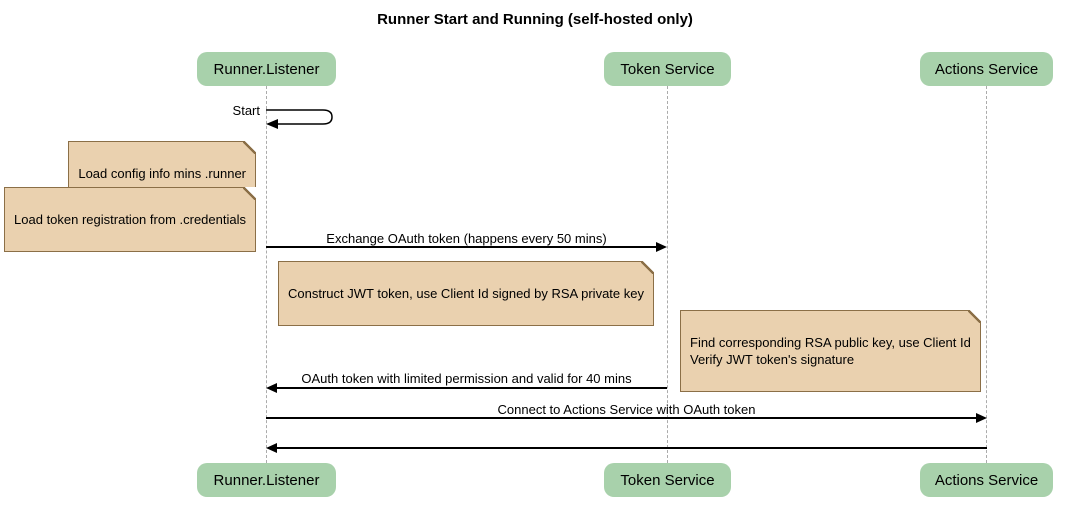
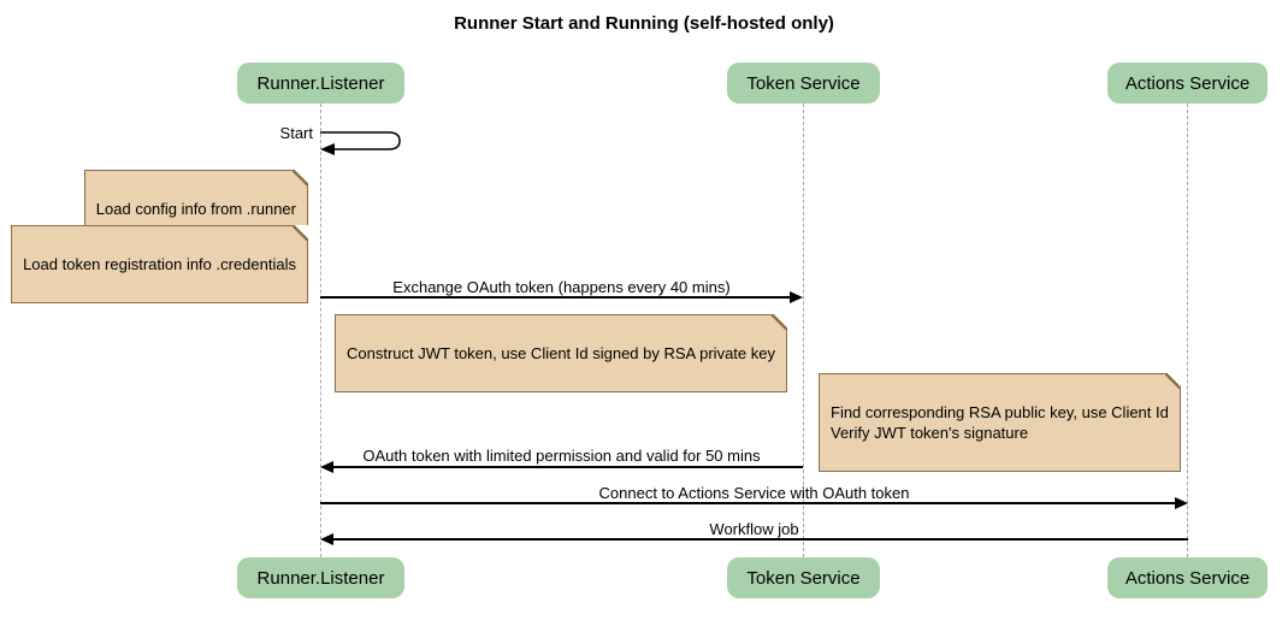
  Runner Start and Running (self-hosted only)
  Runner.Listener
  Token Service
  Actions Service
  Start
- Load config info mins .runner
+ Load config info from .runner
- Load token registration from .credentials
+ Load token registration info .credentials
  Construct JWT token, use Client Id signed by RSA private key
  Find corresponding RSA public key, use Client Id
  Verify JWT token's signature
- Exchange OAuth token (happens every 50 mins)
+ Exchange OAuth token (happens every 40 mins)
- OAuth token with limited permission and valid for 40 mins
+ OAuth token with limited permission and valid for 50 mins
  Connect to Actions Service with OAuth token
+ Workflow job
  Runner.Listener
  Token Service
  Actions Service
